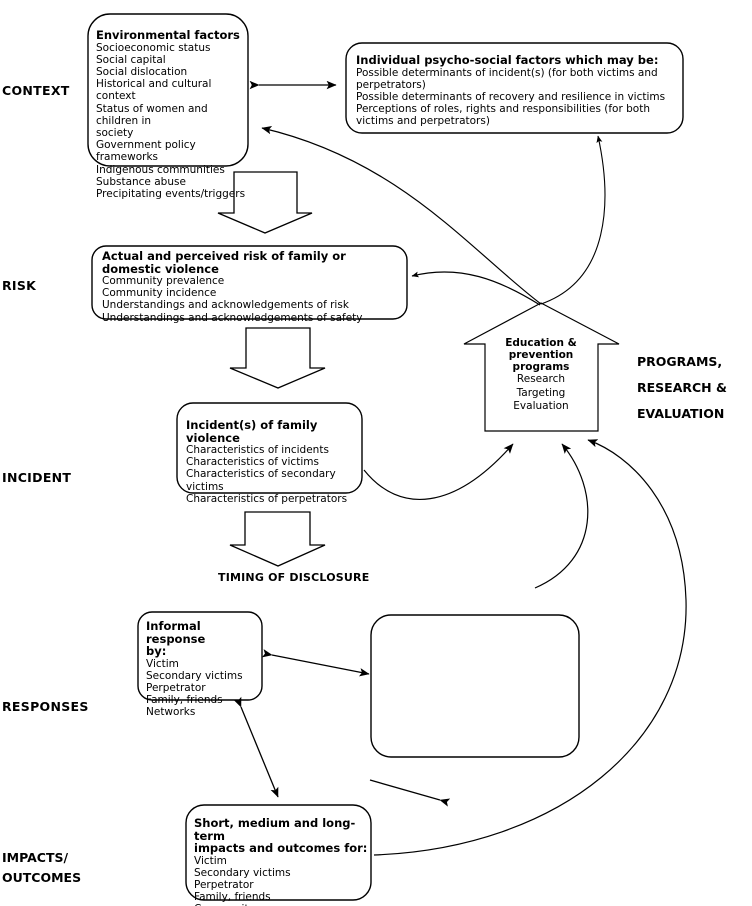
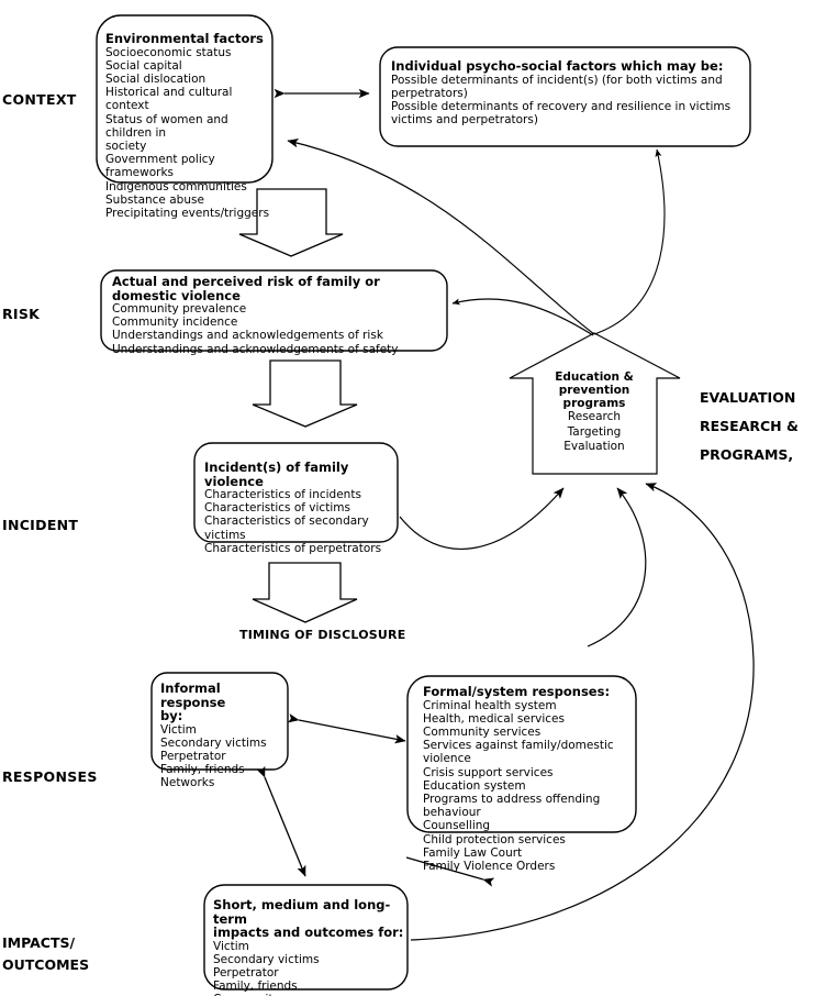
  CONTEXT
  RISK
  INCIDENT
  RESPONSES
  IMPACTS/
  OUTCOMES
  Environmental factors
  Socioeconomic status
  Social capital
  Social dislocation
  Historical and cultural context
  Status of women and children in
  society
  Government policy frameworks
  Indigenous communities
  Substance abuse
  Precipitating events/triggers
  Individual psycho-social factors which may be:
  Possible determinants of incident(s) (for both victims and perpetrators)
  Possible determinants of recovery and resilience in victims
- Perceptions of roles, rights and responsibilities (for both
  victims and perpetrators)
  Actual and perceived risk of family or domestic violence
  Community prevalence
  Community incidence
  Understandings and acknowledgements of risk
  Understandings and acknowledgements of safety
  Incident(s) of family violence
  Characteristics of incidents
  Characteristics of victims
  Characteristics of secondary victims
  Characteristics of perpetrators
  Education &
  prevention programs
  Research
  Targeting
  Evaluation
- PROGRAMS,
+ EVALUATION
  RESEARCH &
- EVALUATION
+ PROGRAMS,
  TIMING OF DISCLOSURE
  Informal response
  by:
  Victim
  Secondary victims
  Perpetrator
  Family, friends
  Networks
+ Formal/system responses:
+ Criminal health system
+ Health, medical services
+ Community services
+ Services against family/domestic violence
+ Crisis support services
+ Education system
+ Programs to address offending behaviour
+ Counselling
+ Child protection services
+ Family Law Court
+ Family Violence Orders
  Short, medium and long-term
  impacts and outcomes for:
  Victim
  Secondary victims
  Perpetrator
  Family, friends
